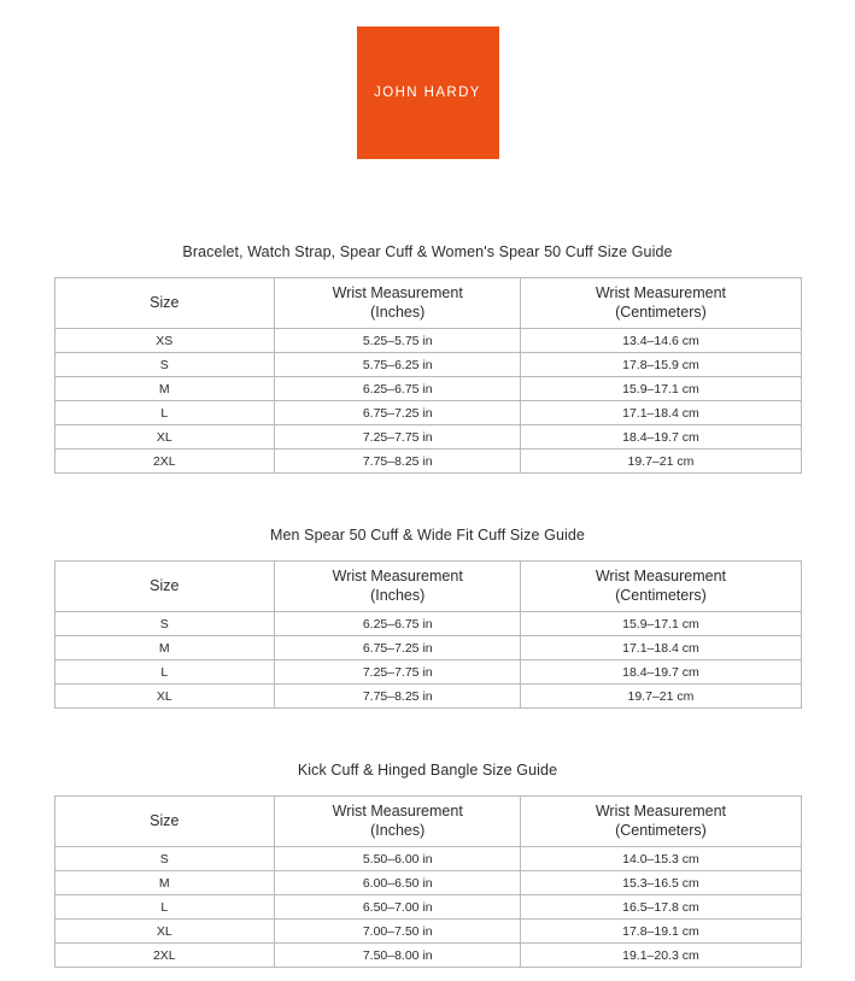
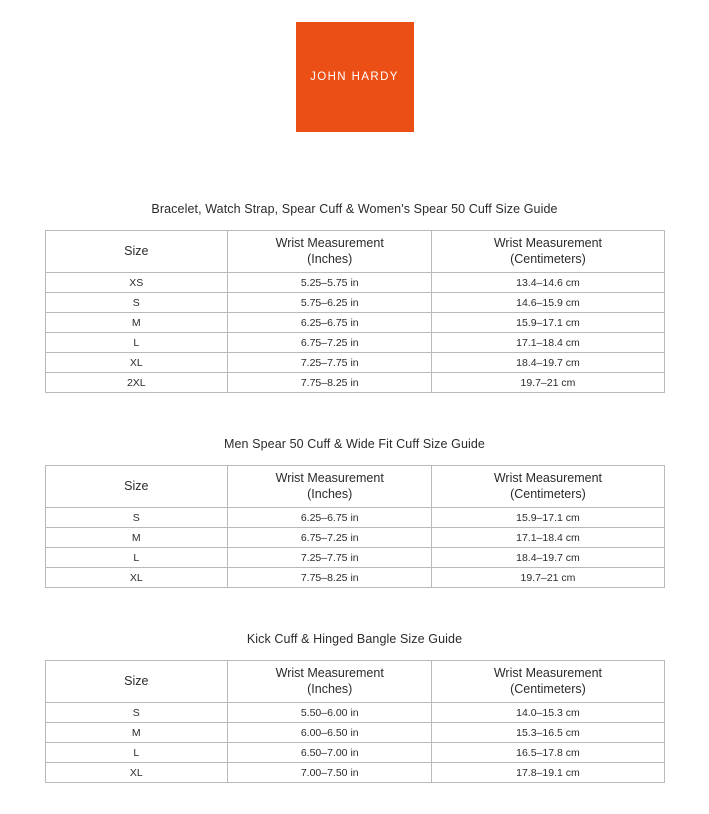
  JOHN HARDY
  Bracelet, Watch Strap, Spear Cuff & Women's Spear 50 Cuff Size Guide
  Size	Wrist Measurement (Inches)	Wrist Measurement (Centimeters)
  XS	5.25–5.75 in	13.4–14.6 cm
- S	5.75–6.25 in	17.8–15.9 cm
+ S	5.75–6.25 in	14.6–15.9 cm
  M	6.25–6.75 in	15.9–17.1 cm
  L	6.75–7.25 in	17.1–18.4 cm
  XL	7.25–7.75 in	18.4–19.7 cm
  2XL	7.75–8.25 in	19.7–21 cm
  Men Spear 50 Cuff & Wide Fit Cuff Size Guide
  Size	Wrist Measurement (Inches)	Wrist Measurement (Centimeters)
  S	6.25–6.75 in	15.9–17.1 cm
  M	6.75–7.25 in	17.1–18.4 cm
  L	7.25–7.75 in	18.4–19.7 cm
  XL	7.75–8.25 in	19.7–21 cm
  Kick Cuff & Hinged Bangle Size Guide
  Size	Wrist Measurement (Inches)	Wrist Measurement (Centimeters)
  S	5.50–6.00 in	14.0–15.3 cm
  M	6.00–6.50 in	15.3–16.5 cm
  L	6.50–7.00 in	16.5–17.8 cm
  XL	7.00–7.50 in	17.8–19.1 cm
- 2XL	7.50–8.00 in	19.1–20.3 cm
